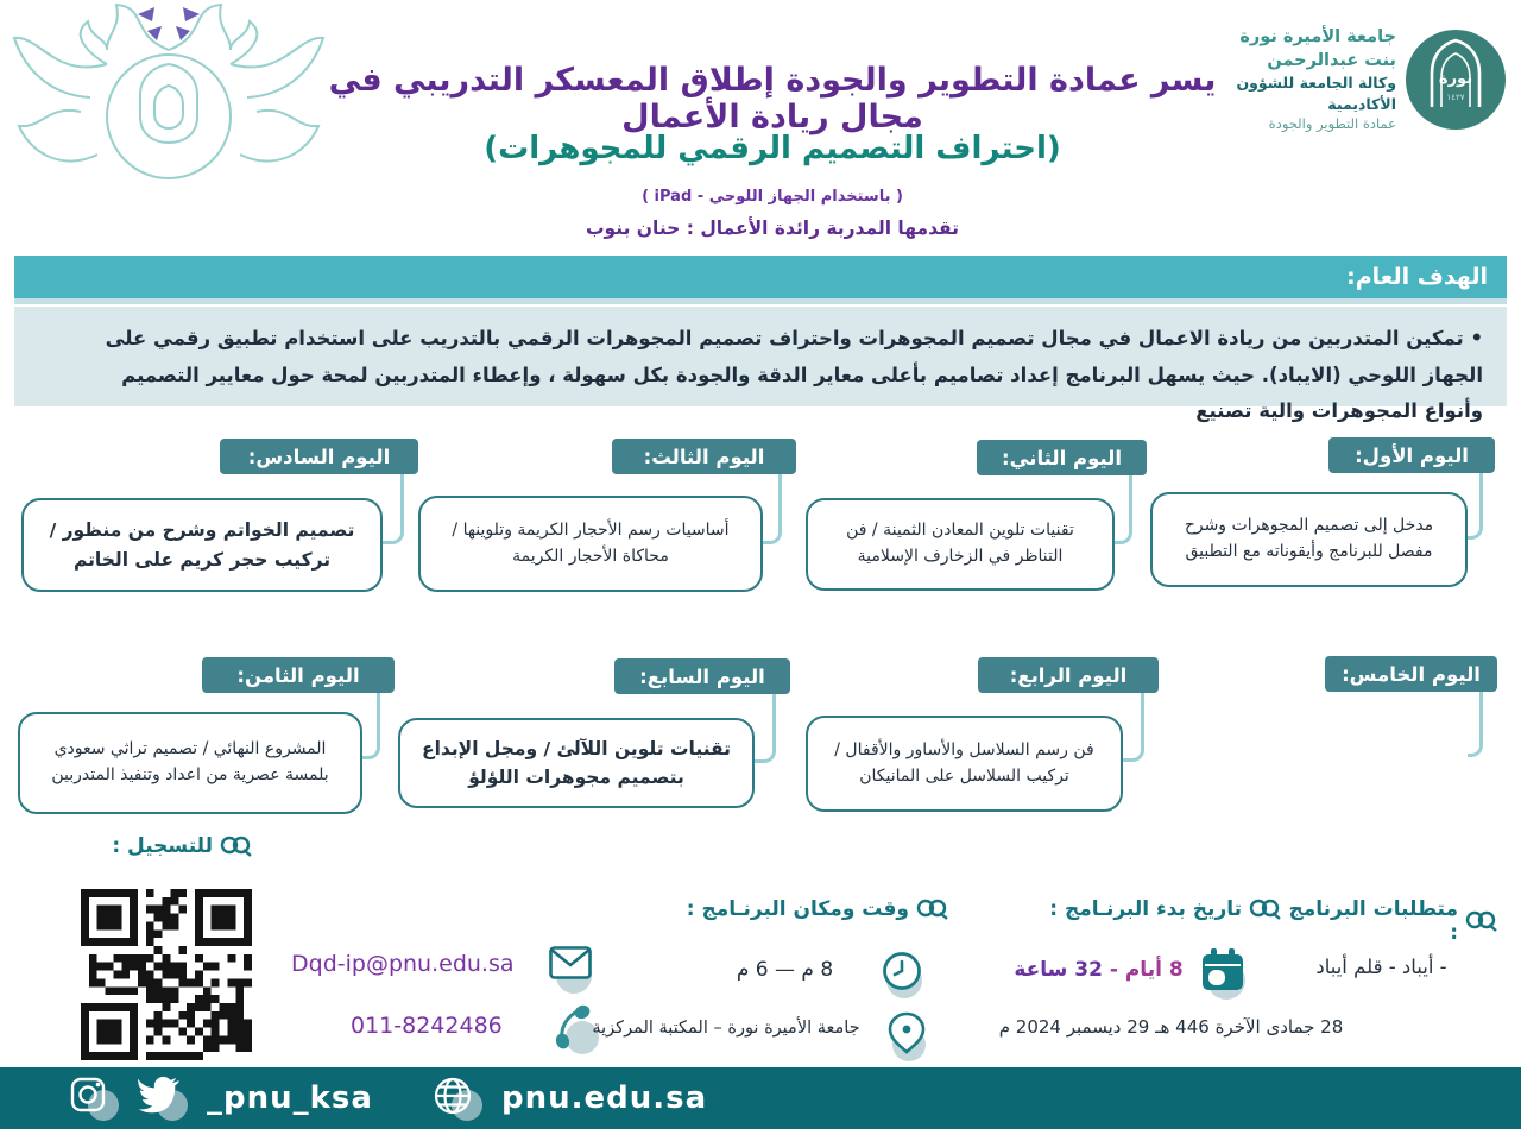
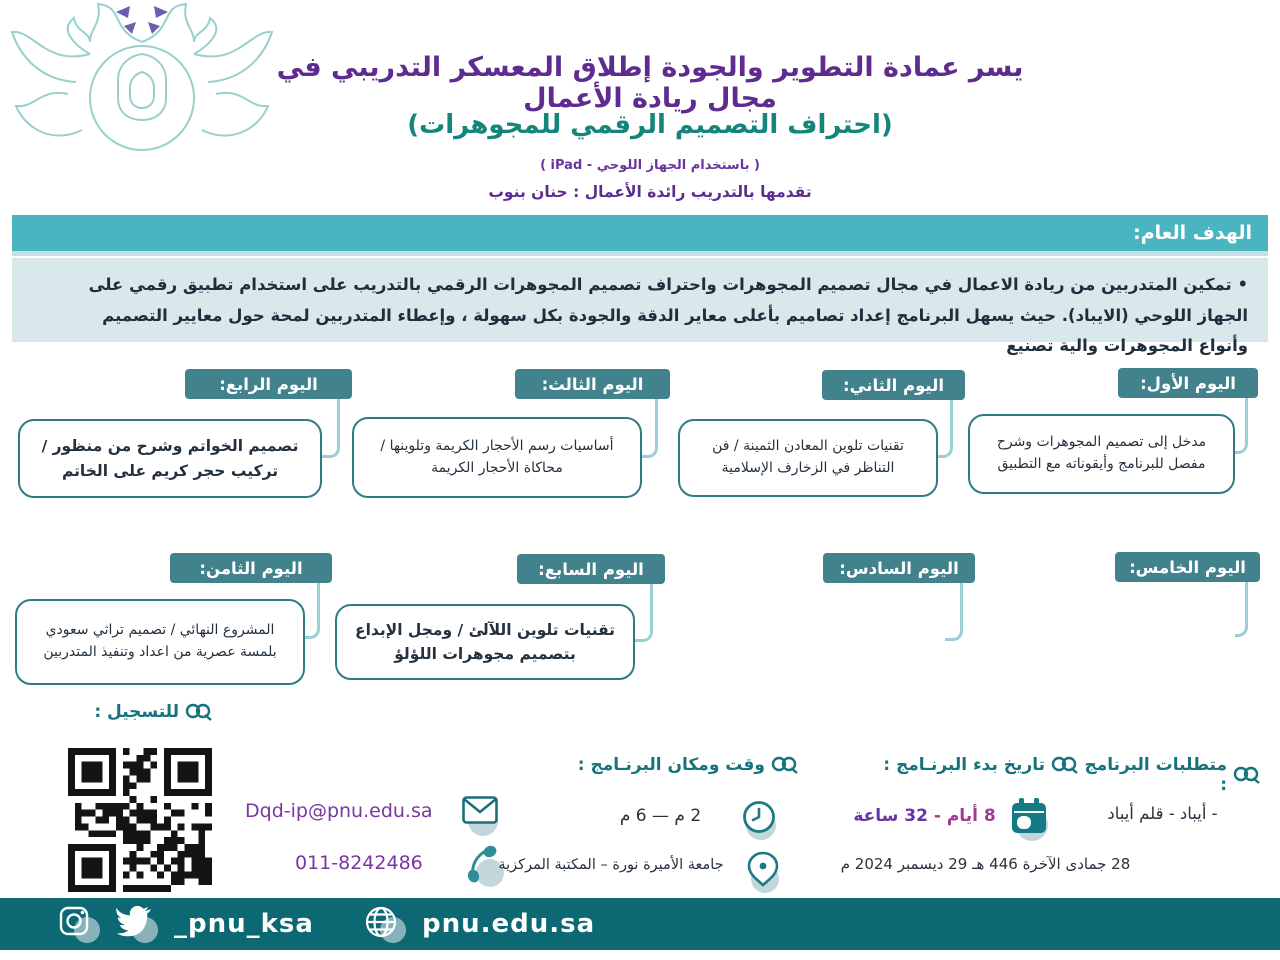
- نورة
- ١٤٢٧
- جامعة الأميرة نورة بنت عبدالرحمن
- وكالة الجامعة للشؤون الأكاديمية
- عمادة التطوير والجودة
  يسر عمادة التطوير والجودة إطلاق المعسكر التدريبي في مجال ريادة الأعمال
  (احتراف التصميم الرقمي للمجوهرات)
  ( باستخدام الجهاز اللوحي - iPad )
- تقدمها المدربة رائدة الأعمال : حنان بنوب
+ تقدمها بالتدريب رائدة الأعمال : حنان بنوب
  الهدف العام:
  • تمكين المتدربين من ريادة الاعمال في مجال تصميم المجوهرات واحتراف تصميم المجوهرات الرقمي بالتدريب على استخدام تطبيق رقمي على الجهاز اللوحي (الايباد). حيث يسهل البرنامج إعداد تصاميم بأعلى معاير الدقة والجودة بكل سهولة ، وإعطاء المتدربين لمحة حول معايير التصميم وأنواع المجوهرات والية تصنيع
  اليوم الأول:
  مدخل إلى تصميم المجوهرات وشرح مفصل للبرنامج وأيقوناته مع التطبيق
  اليوم الثاني:
  تقنيات تلوين المعادن الثمينة / فن التناظر في الزخارف الإسلامية
  اليوم الثالث:
  أساسيات رسم الأحجار الكريمة وتلوينها / محاكاة الأحجار الكريمة
- اليوم السادس:
+ اليوم الرابع:
  تصميم الخواتم وشرح من منظور / تركيب حجر كريم على الخاتم
  اليوم الخامس:
- اليوم الرابع:
+ اليوم السادس:
- فن رسم السلاسل والأساور والأقفال / تركيب السلاسل على المانيكان
  اليوم السابع:
  تقنيات تلوين اللآلئ / ومجل الإبداع بتصميم مجوهرات اللؤلؤ
  اليوم الثامن:
  المشروع النهائي / تصميم تراثي سعودي بلمسة عصرية من اعداد وتنفيذ المتدربين
  للتسجيل :
  Dqd-ip@pnu.edu.sa
  011-8242486
  وقت ومكان البرنـامج :
- 8 م — 6 م
+ 2 م — 6 م
  جامعة الأميرة نورة – المكتبة المركزية
  تاريخ بدء البرنـامج :
  8 أيام - 32 ساعة
  28 جمادى الآخرة 446 هـ 29 ديسمبر 2024 م
  متطلبات البرنامج :
  - أيباد - قلم أيباد
  _pnu_ksa
  pnu.edu.sa
